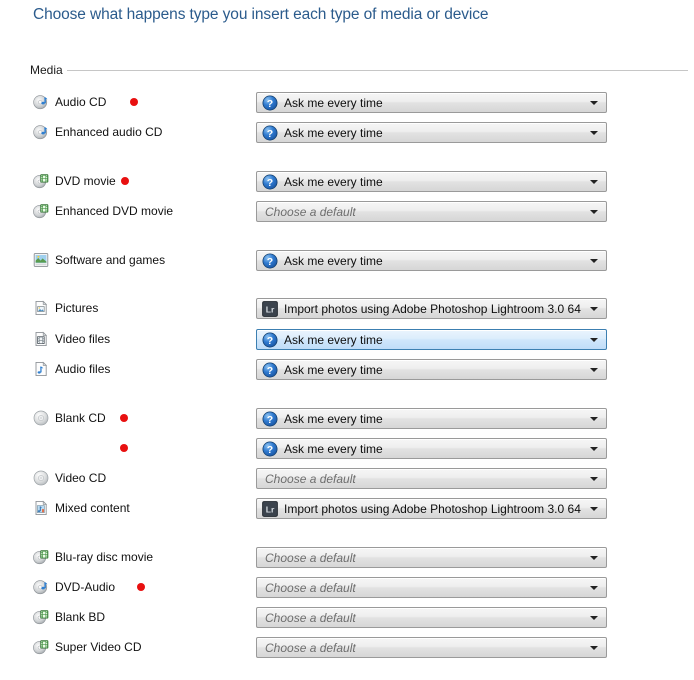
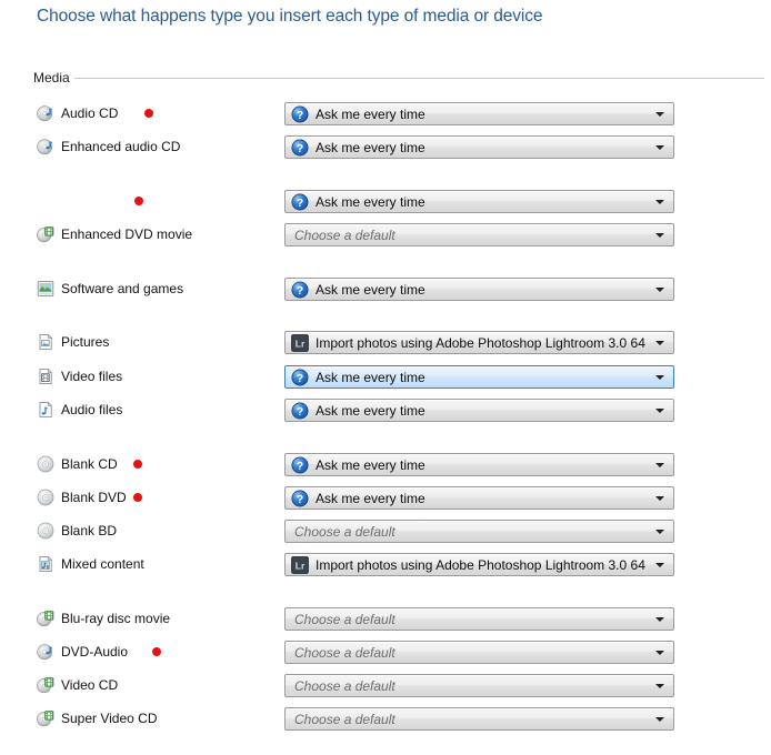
  Choose what happens type you insert each type of media or device
  Media
  Audio CD
  ?
  Ask me every time
  Enhanced audio CD
  ?
  Ask me every time
- DVD movie
  ?
  Ask me every time
  Enhanced DVD movie
  Choose a default
  Software and games
  ?
  Ask me every time
  Pictures
  Lr
  Import photos using Adobe Photoshop Lightroom 3.0 64
  Video files
  ?
  Ask me every time
  Audio files
  ?
  Ask me every time
  Blank CD
  ?
  Ask me every time
+ Blank DVD
  ?
  Ask me every time
- Video CD
+ Blank BD
  Choose a default
  Mixed content
  Lr
  Import photos using Adobe Photoshop Lightroom 3.0 64
  Blu-ray disc movie
  Choose a default
  DVD-Audio
  Choose a default
- Blank BD
+ Video CD
  Choose a default
  Super Video CD
  Choose a default
